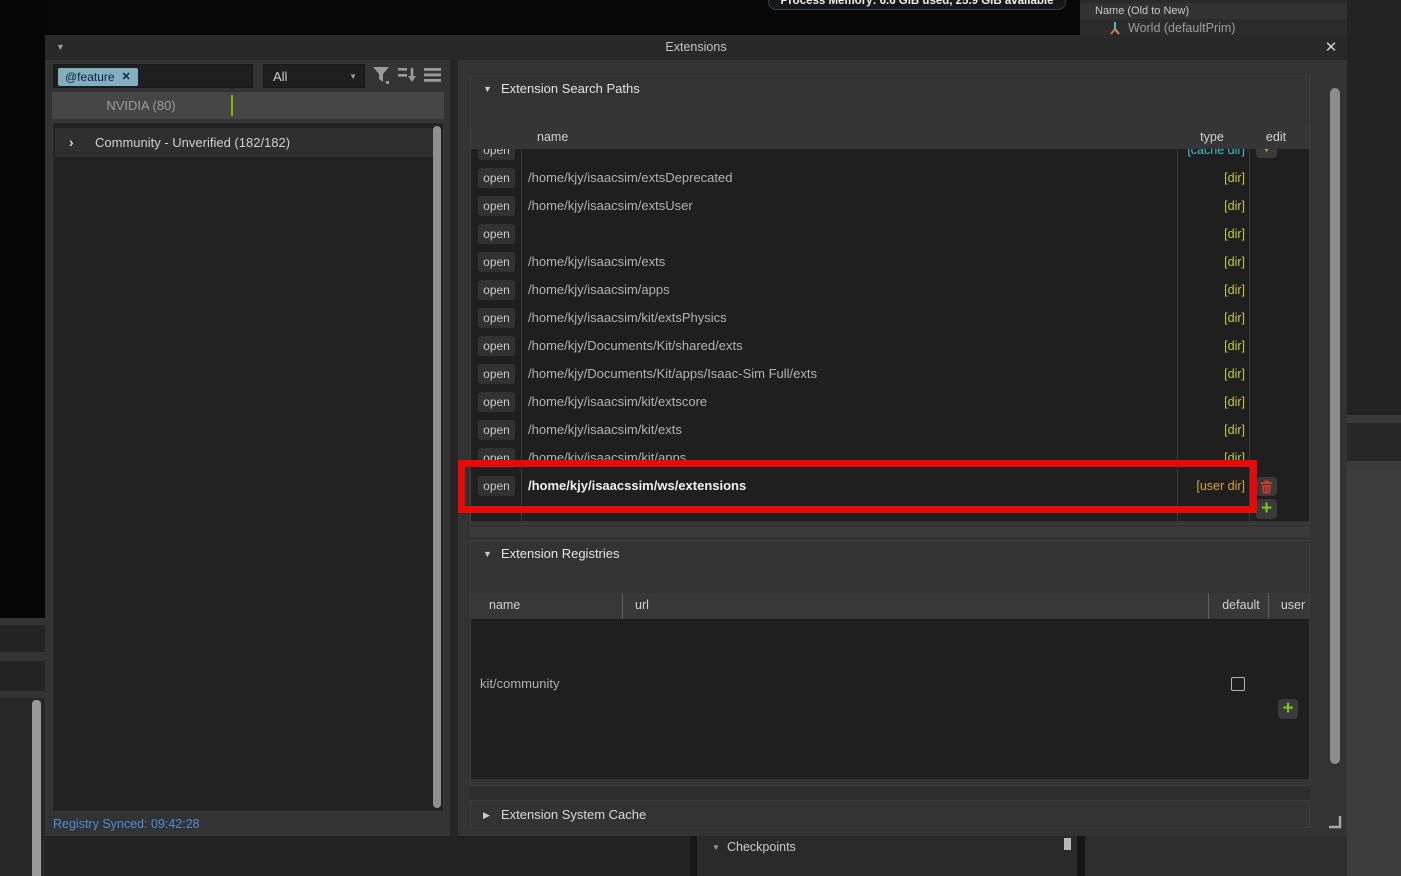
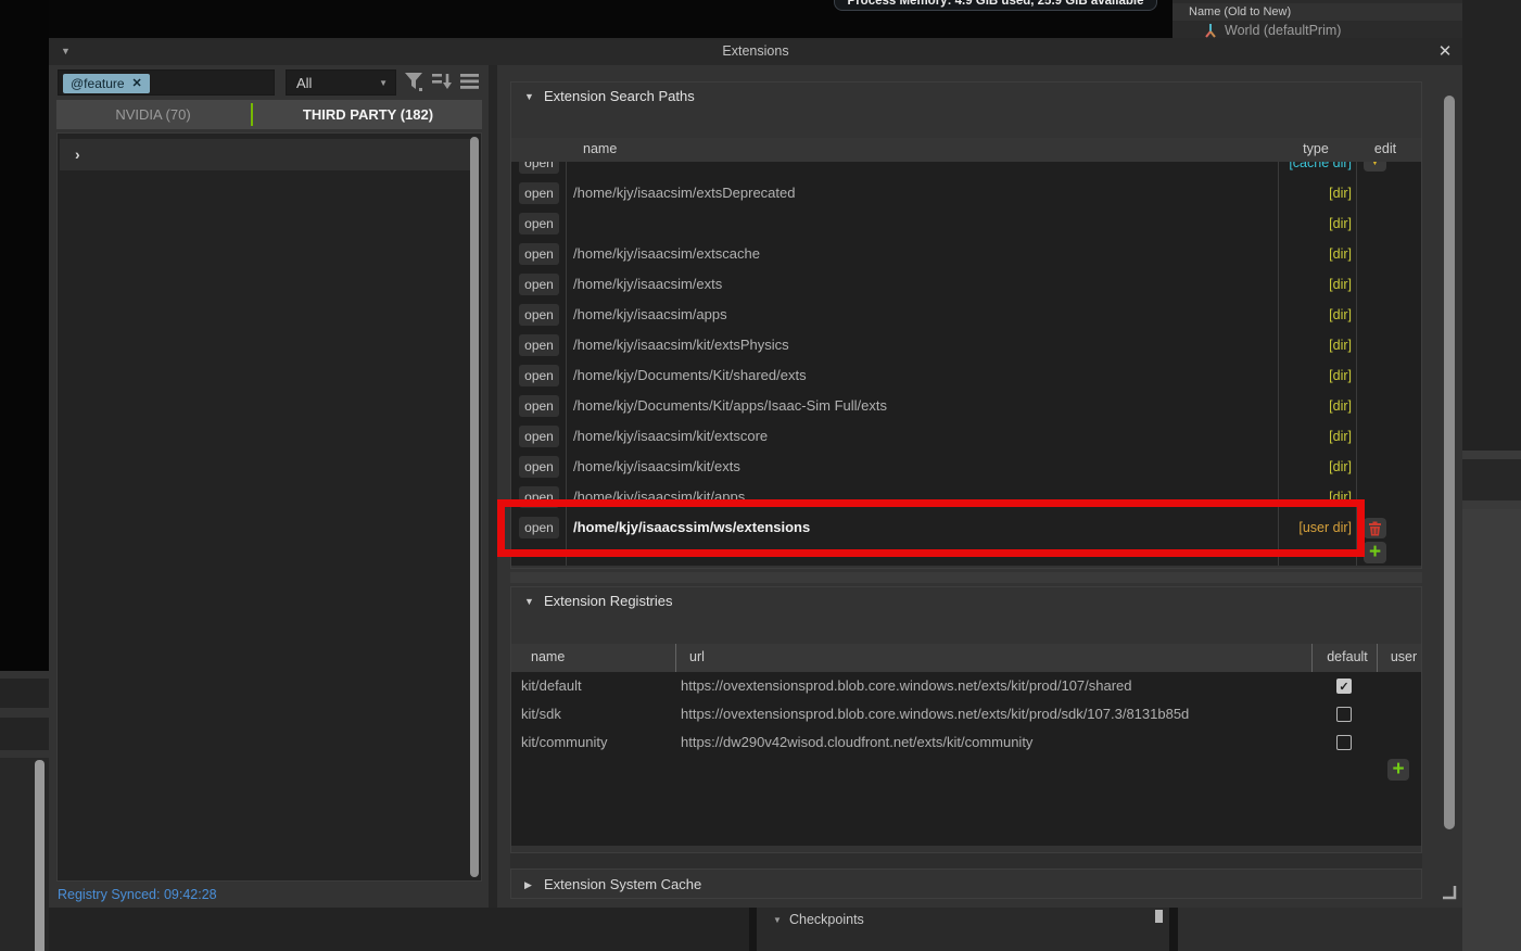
- Process Memory: 6.6 GiB used, 25.9 GiB available
+ Process Memory: 4.9 GiB used, 25.9 GiB available
  Name (Old to New)
  World (defaultPrim)
  ▼
  Checkpoints
  ▼
  Extensions
  ✕
  @feature
  ✕
  All
  ▼
- NVIDIA (80)
+ NVIDIA (70)
+ THIRD PARTY (182)
  ›
- Community - Unverified (182/182)
  Registry Synced: 09:42:28
  ▼
  Extension Search Paths
  name
  type
  edit
  open
  [cache dir]
  open
  /home/kjy/isaacsim/extsDeprecated
  [dir]
  open
- /home/kjy/isaacsim/extsUser
  [dir]
  open
+ /home/kjy/isaacsim/extscache
  [dir]
  open
  /home/kjy/isaacsim/exts
  [dir]
  open
  /home/kjy/isaacsim/apps
  [dir]
  open
  /home/kjy/isaacsim/kit/extsPhysics
  [dir]
  open
  /home/kjy/Documents/Kit/shared/exts
  [dir]
  open
  /home/kjy/Documents/Kit/apps/Isaac-Sim Full/exts
  [dir]
  open
  /home/kjy/isaacsim/kit/extscore
  [dir]
  open
  /home/kjy/isaacsim/kit/exts
  [dir]
  open
  /home/kjy/isaacsim/kit/apps
  [dir]
  open
  /home/kjy/isaacssim/ws/extensions
  [user dir]
  ▼
  +
  ▼
  Extension Registries
  name
  url
  default
  user
+ kit/default
+ https://ovextensionsprod.blob.core.windows.net/exts/kit/prod/107/shared
+ ✓
+ kit/sdk
+ https://ovextensionsprod.blob.core.windows.net/exts/kit/prod/sdk/107.3/8131b85d
  kit/community
+ https://dw290v42wisod.cloudfront.net/exts/kit/community
  +
  ▶
  Extension System Cache
